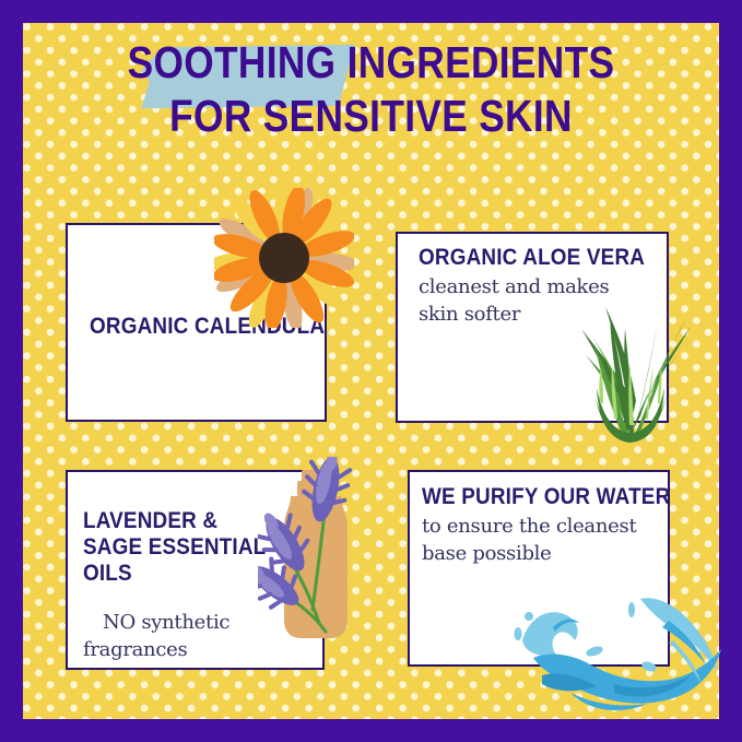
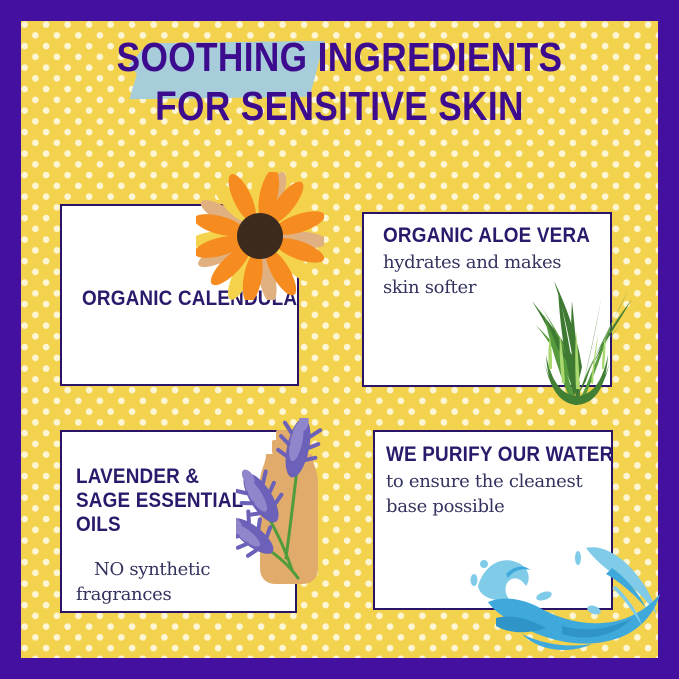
  SOOTHING INGREDIENTS
  FOR SENSITIVE SKIN
  ORGANIC CALENU
  ORGANIC ALOE VERA
- cleanest and makes skin softer
+ hydrates and makes skin softer
  LAVENDER & SAGE ESSENTIAL OILS
  NO synthetic fragrances
  WE PURIFY OUR WATER
  to ensure the cleanest base possible
